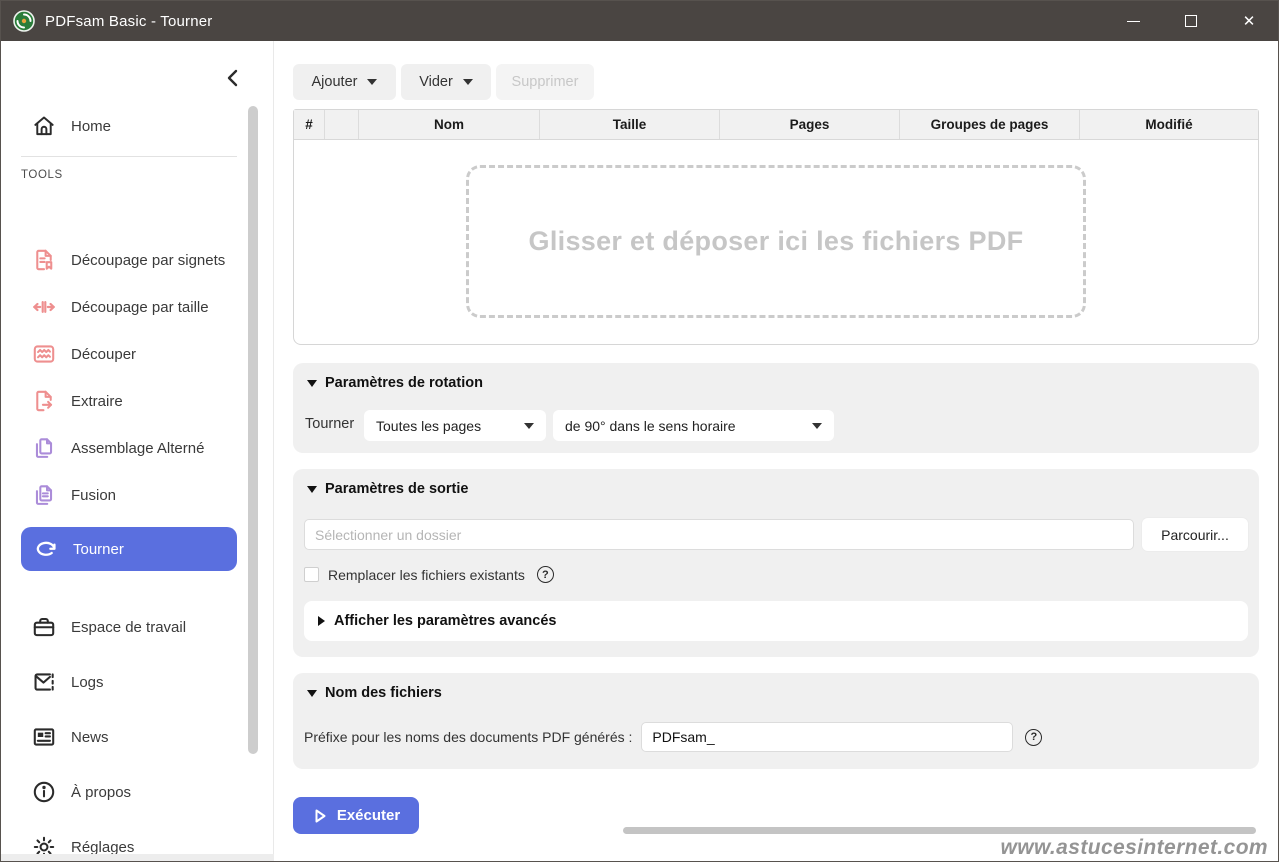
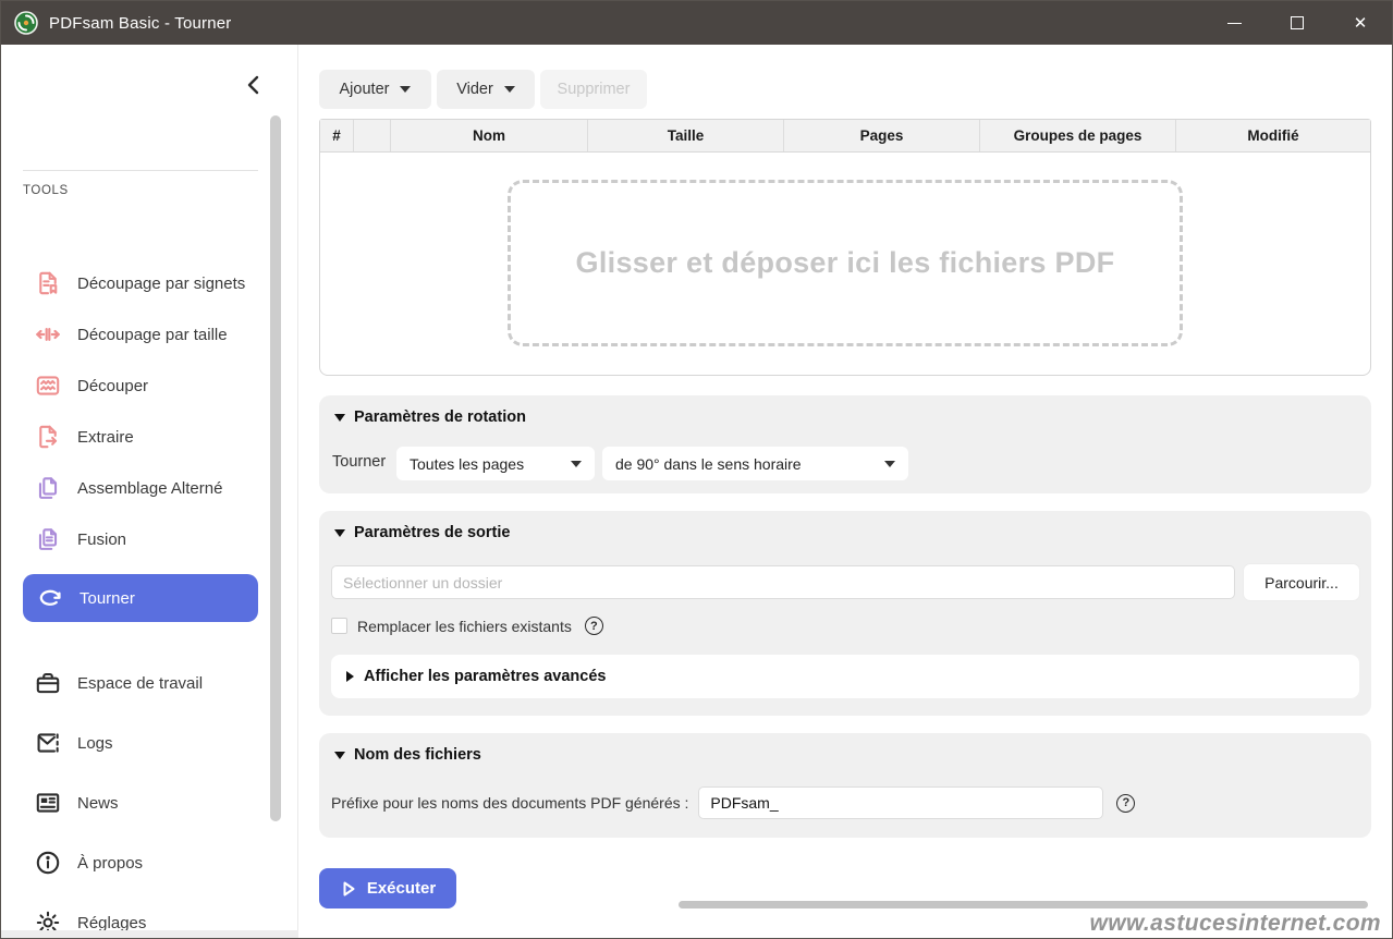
  PDFsam Basic - Tourner
  ✕
- Home
  TOOLS
  Découpage par signets
  Découpage par taille
  Découper
  Extraire
  Assemblage Alterné
  Fusion
  Tourner
  Espace de travail
  Logs
  News
  À propos
  Réglages
  Ajouter
  Vider
  Supprimer
  #
  Nom
  Taille
  Pages
  Groupes de pages
  Modifié
  Glisser et déposer ici les fichiers PDF
  Paramètres de rotation
  Tourner
  Toutes les pages
  de 90° dans le sens horaire
  Paramètres de sortie
  Sélectionner un dossier
  Parcourir...
  Remplacer les fichiers existants
  ?
  Afficher les paramètres avancés
  Nom des fichiers
  Préfixe pour les noms des documents PDF générés :
  PDFsam_
  ?
  Exécuter
  www.astucesinternet.com
